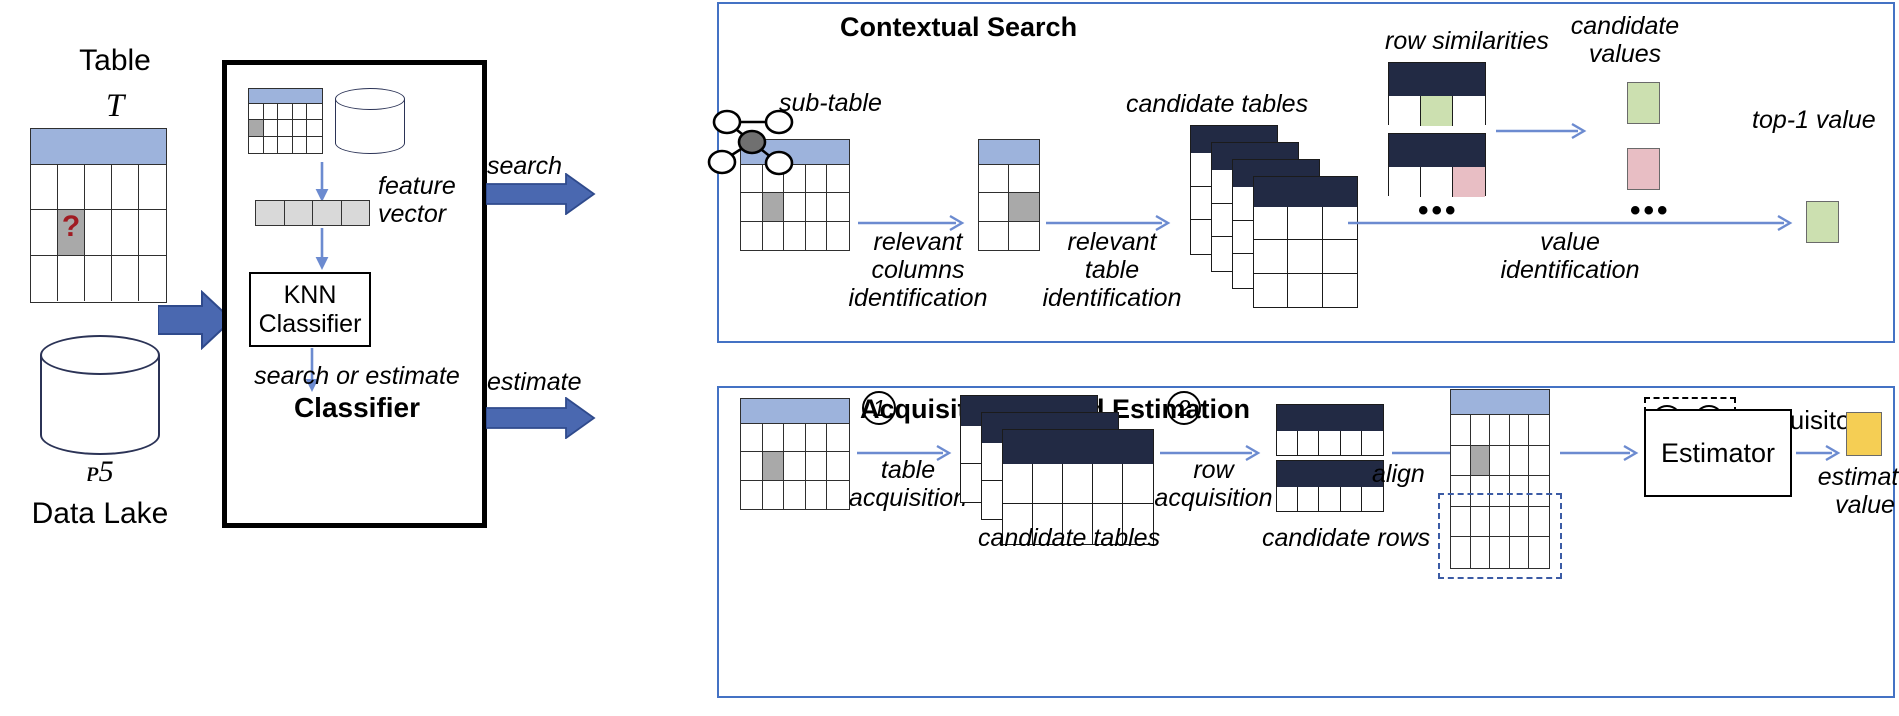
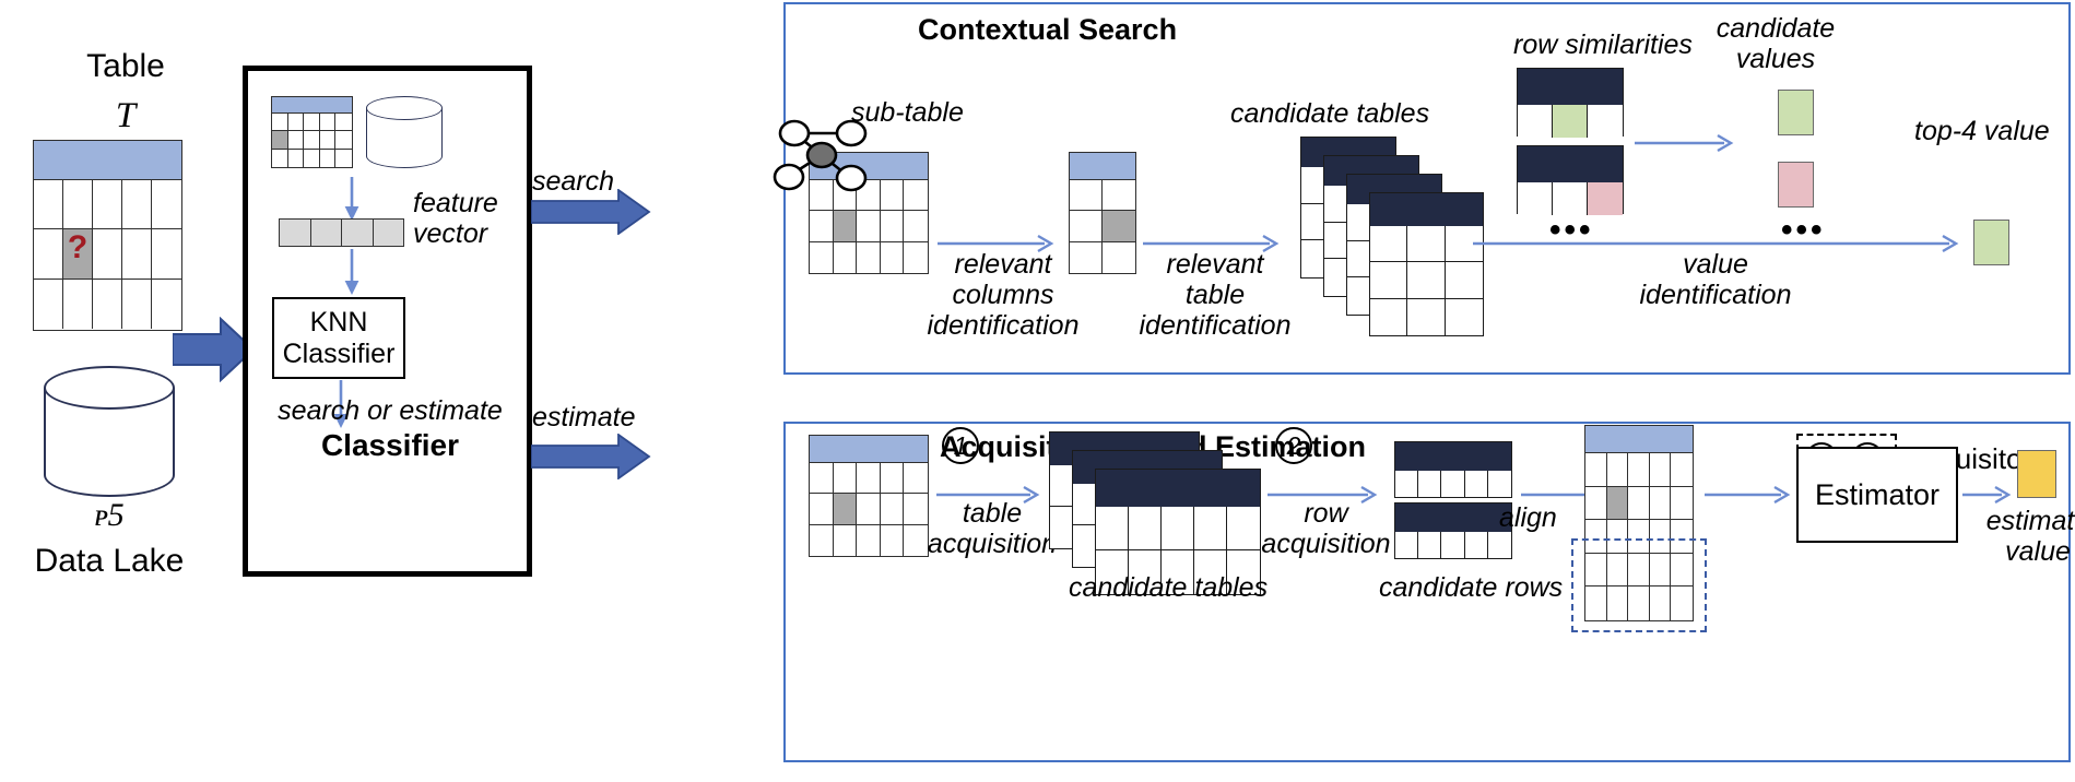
  Table
  T
  ?
  ᴩ5
  Data Lake
  feature
  vector
  KNN
  Classifier
  search or estimate
  Classifier
  search
  estimate
  Contextual Search
  relevant
  columns
  identification
  sub-table
  relevant
  table
  identification
  candidate tables
  row similarities
  •••
  candidate
  values
  •••
  value
  identification
- top-1 value
+ top-4 value
  1
  table
  acquisitio
  candidate tables
  2
  row
  acquisition
  candidate rows
  align
  Estimator
  estimat
  value
